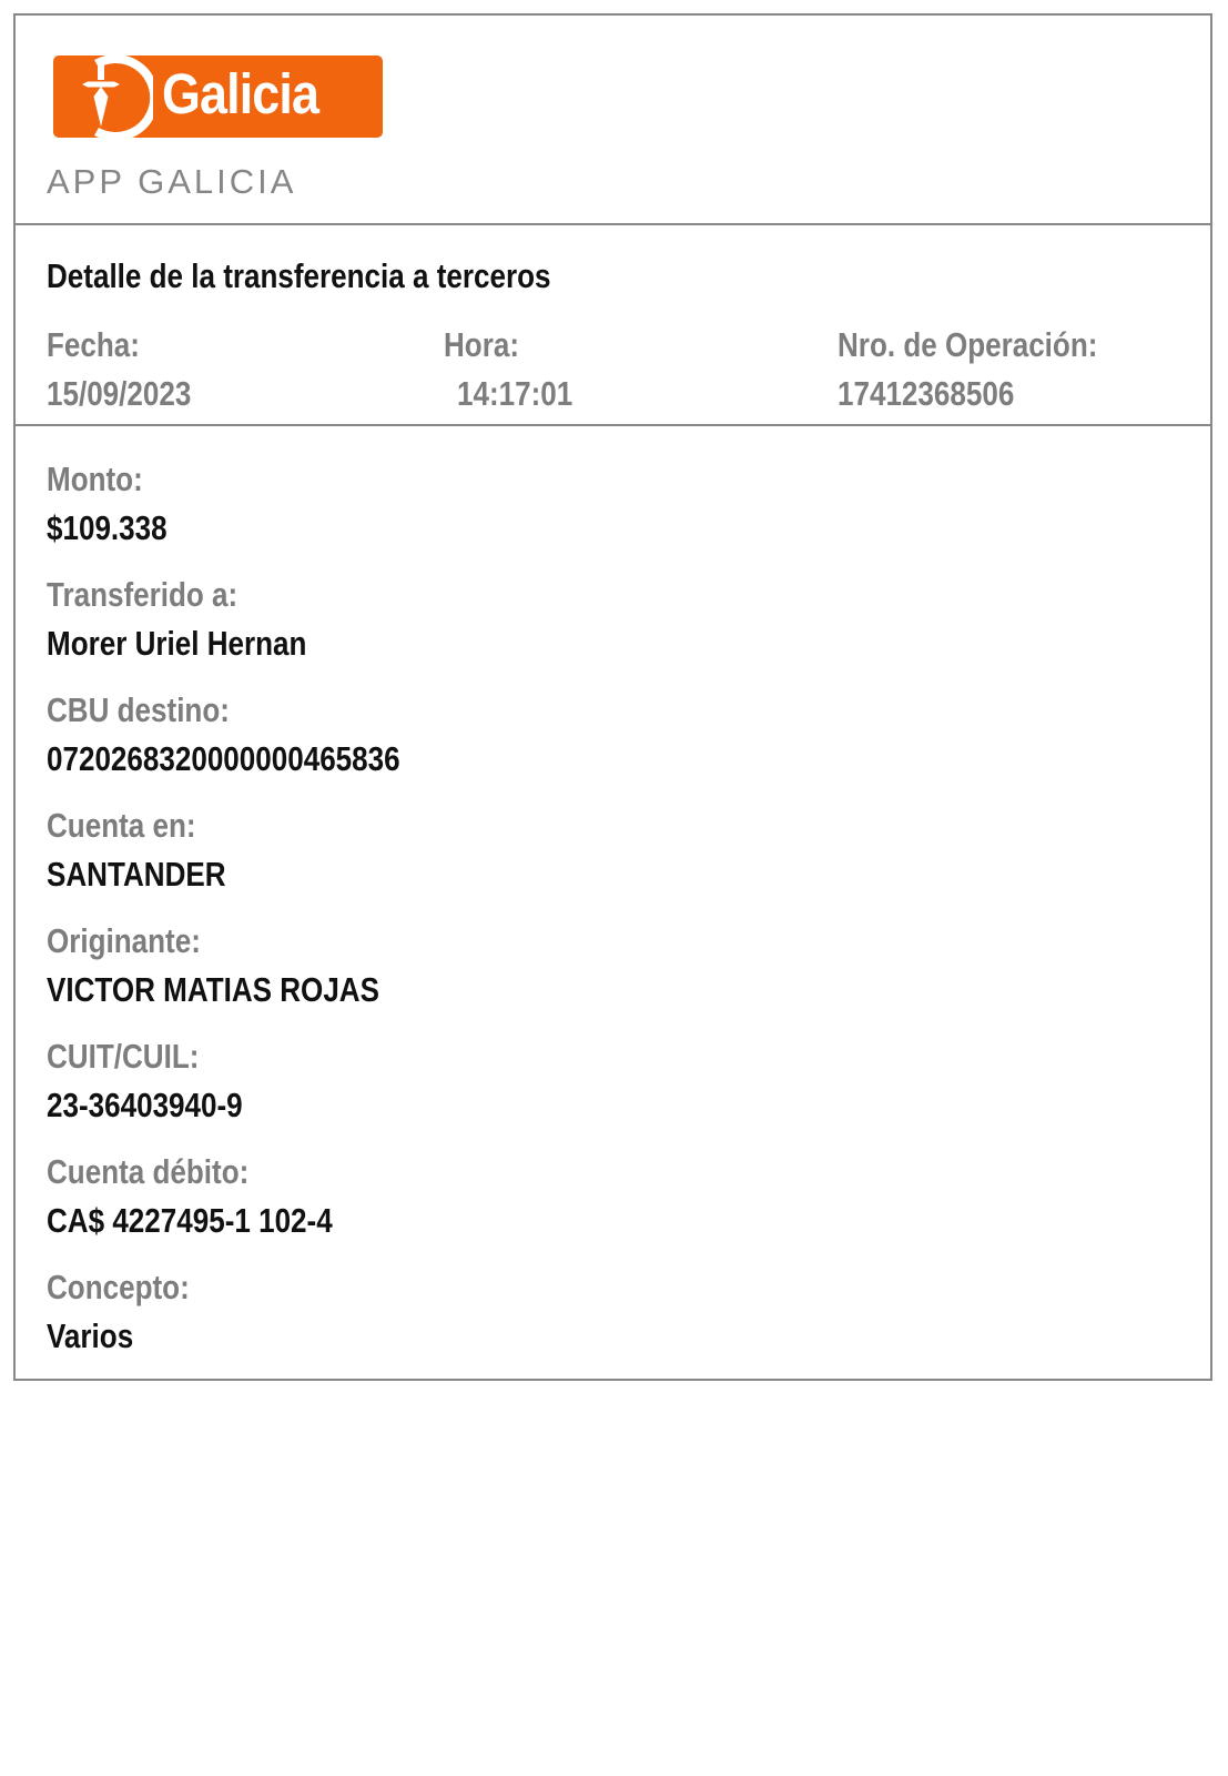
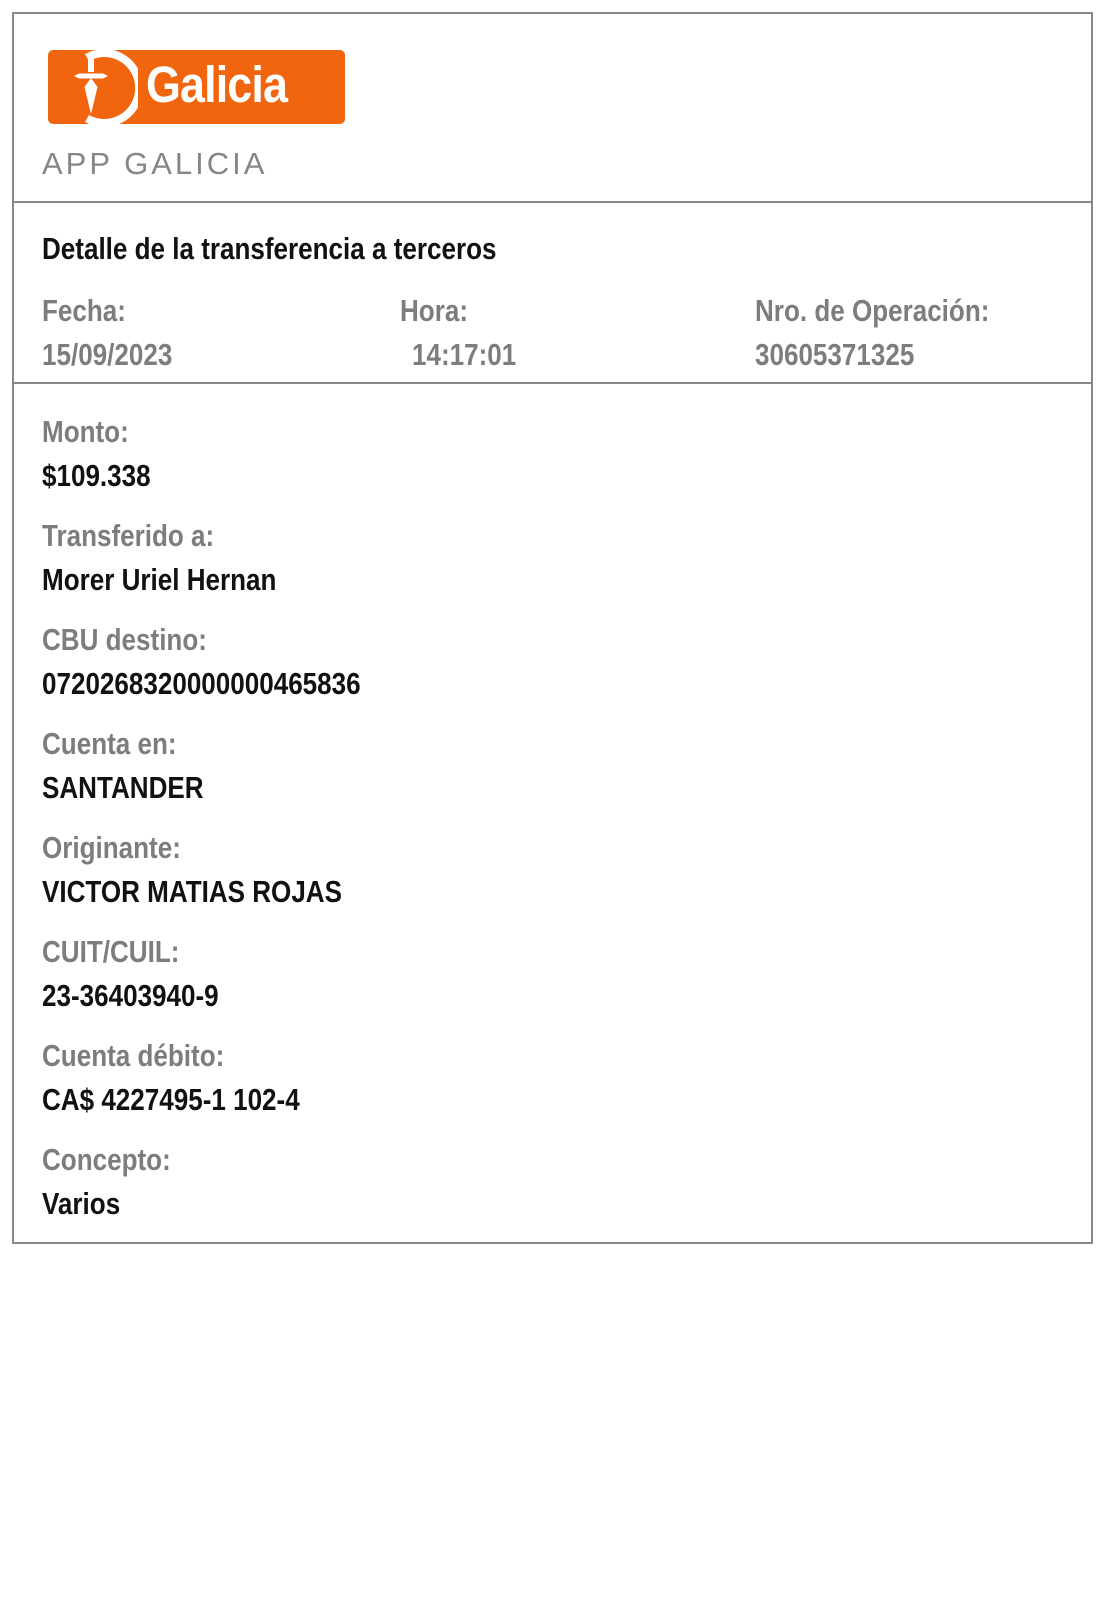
  Galicia
  APP GALICIA
  Detalle de la transferencia a terceros
  Fecha:
  15/09/2023
  Hora:
  14:17:01
  Nro. de Operación:
- 17412368506
+ 30605371325
  Monto:
  $109.338
  Transferido a:
  Morer Uriel Hernan
  CBU destino:
  0720268320000000465836
  Cuenta en:
  SANTANDER
  Originante:
  VICTOR MATIAS ROJAS
  CUIT/CUIL:
  23-36403940-9
  Cuenta débito:
  CA$ 4227495-1 102-4
  Concepto:
  Varios
